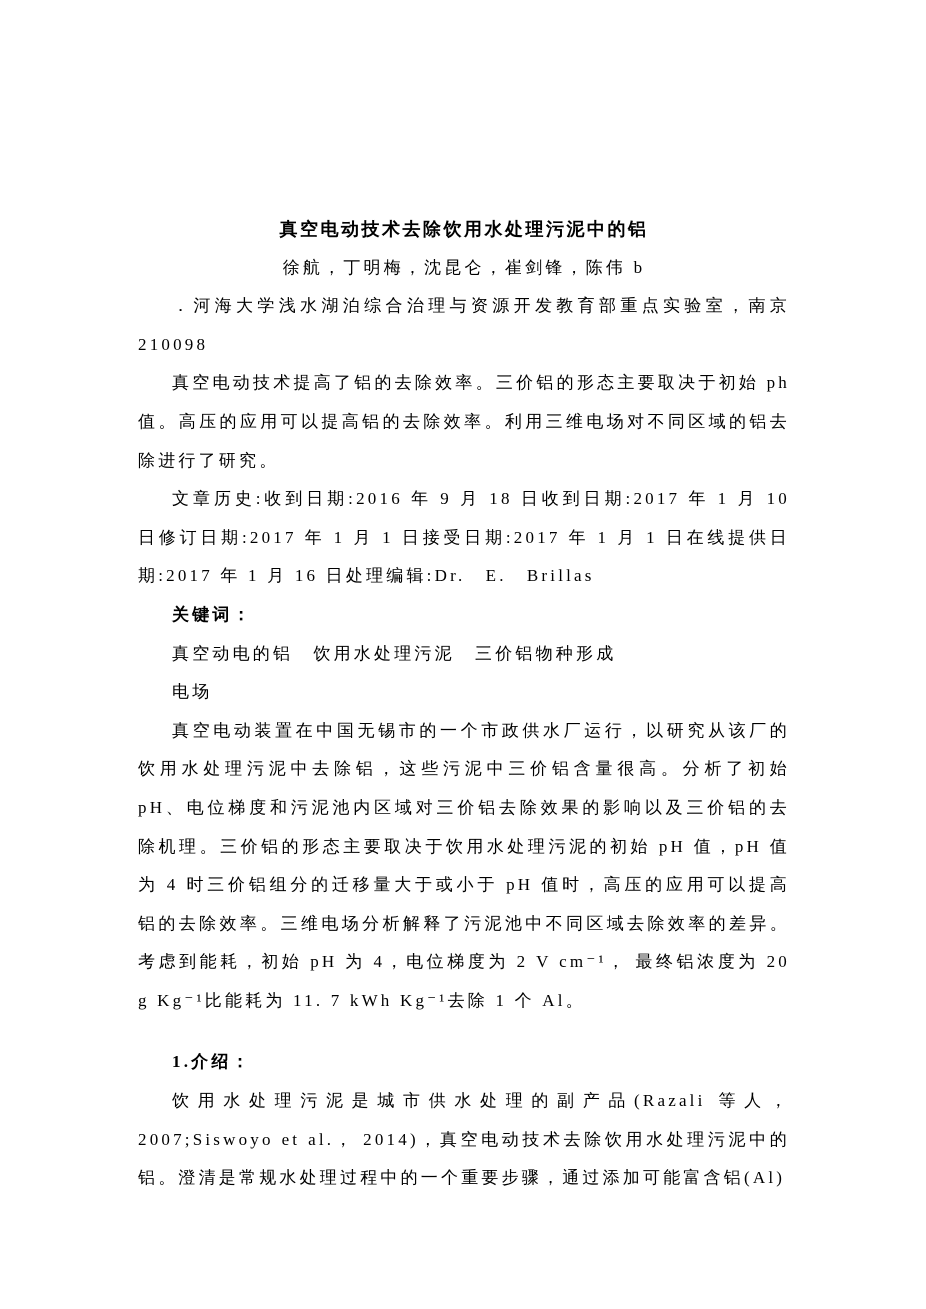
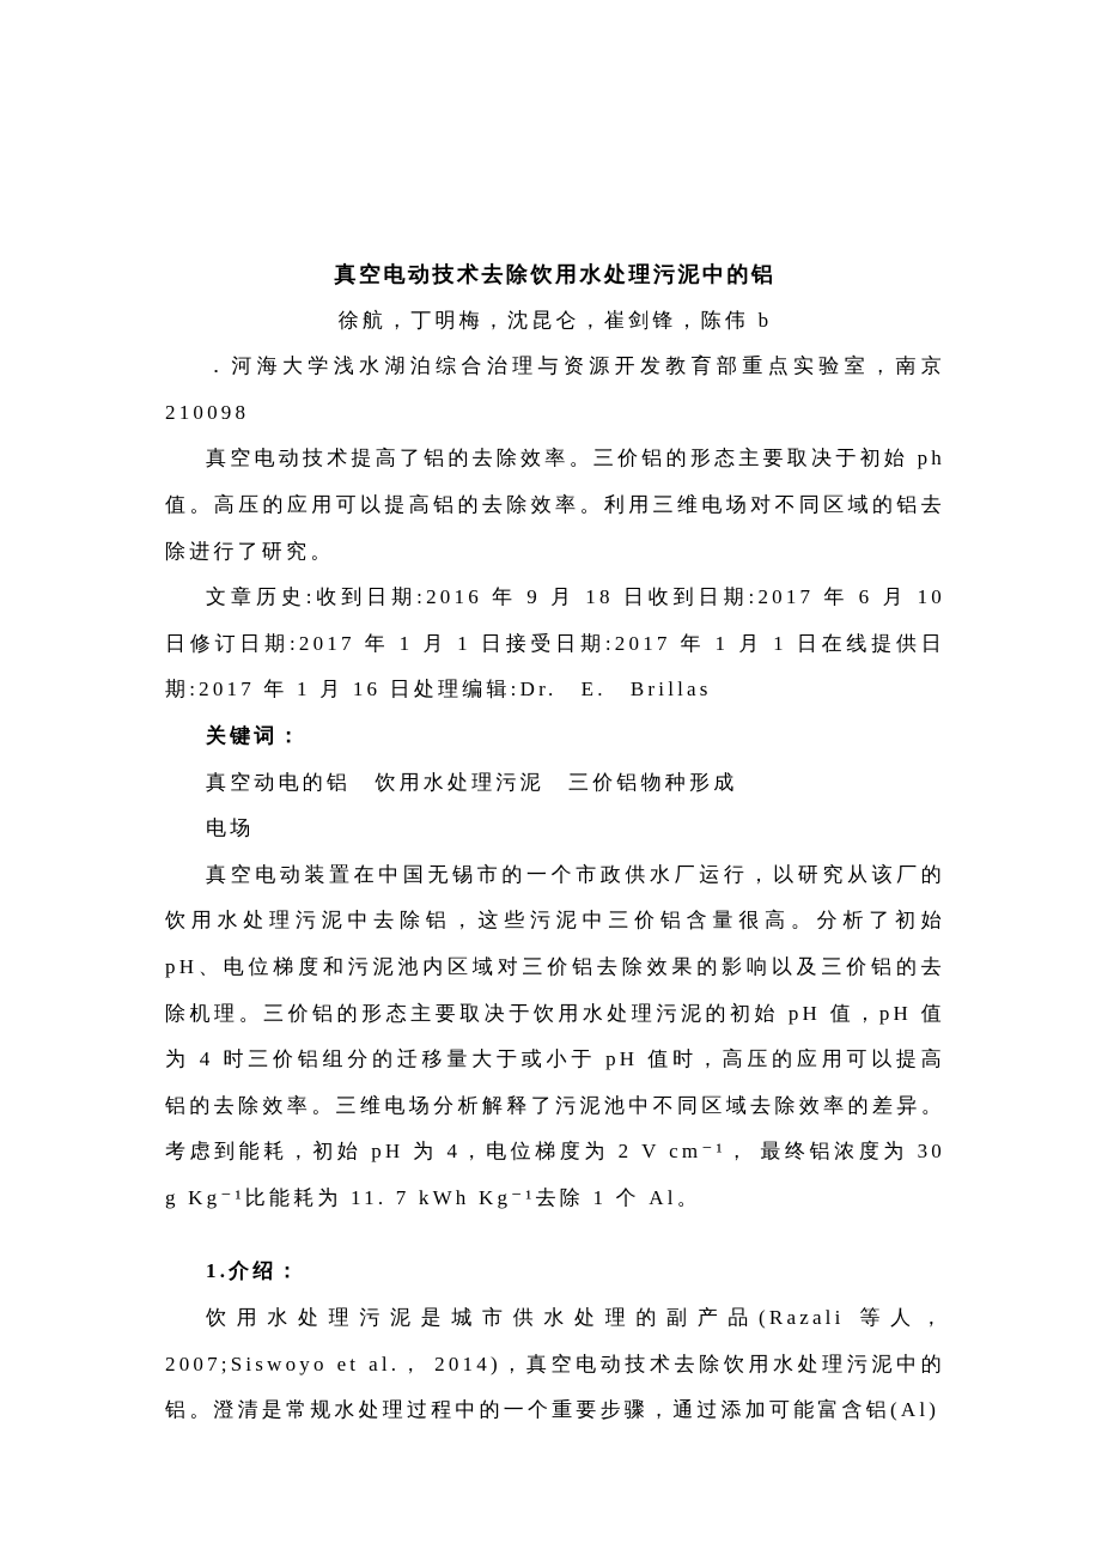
  真空电动技术去除饮用水处理污泥中的铝
  徐航，丁明梅，沈昆仑，崔剑锋，陈伟 b
  ．河海大学浅水湖泊综合治理与资源开发教育部重点实验室，南京 210098
  真空电动技术提高了铝的去除效率。三价铝的形态主要取决于初始 ph 值。高压的应用可以提高铝的去除效率。利用三维电场对不同区域的铝去除进行了研究。
- 文章历史:收到日期:2016 年 9 月 18 日收到日期:2017 年 1 月 10 日修订日期:2017 年 1 月 1 日接受日期:2017 年 1 月 1 日在线提供日期:2017 年 1 月 16 日处理编辑:Dr. E. Brillas
+ 文章历史:收到日期:2016 年 9 月 18 日收到日期:2017 年 6 月 10 日修订日期:2017 年 1 月 1 日接受日期:2017 年 1 月 1 日在线提供日期:2017 年 1 月 16 日处理编辑:Dr. E. Brillas
  关键词：
  真空动电的铝 饮用水处理污泥 三价铝物种形成
  电场
- 真空电动装置在中国无锡市的一个市政供水厂运行，以研究从该厂的饮用水处理污泥中去除铝，这些污泥中三价铝含量很高。分析了初始 pH、电位梯度和污泥池内区域对三价铝去除效果的影响以及三价铝的去除机理。三价铝的形态主要取决于饮用水处理污泥的初始 pH 值，pH 值为 4 时三价铝组分的迁移量大于或小于 pH 值时，高压的应用可以提高铝的去除效率。三维电场分析解释了污泥池中不同区域去除效率的差异。考虑到能耗，初始 pH 为 4，电位梯度为 2 V cm⁻¹， 最终铝浓度为 20 g Kg⁻¹比能耗为 11. 7 kWh Kg⁻¹去除 1 个 Al。
+ 真空电动装置在中国无锡市的一个市政供水厂运行，以研究从该厂的饮用水处理污泥中去除铝，这些污泥中三价铝含量很高。分析了初始 pH、电位梯度和污泥池内区域对三价铝去除效果的影响以及三价铝的去除机理。三价铝的形态主要取决于饮用水处理污泥的初始 pH 值，pH 值为 4 时三价铝组分的迁移量大于或小于 pH 值时，高压的应用可以提高铝的去除效率。三维电场分析解释了污泥池中不同区域去除效率的差异。考虑到能耗，初始 pH 为 4，电位梯度为 2 V cm⁻¹， 最终铝浓度为 30 g Kg⁻¹比能耗为 11. 7 kWh Kg⁻¹去除 1 个 Al。
  1.介绍：
  饮用水处理污泥是城市供水处理的副产品(Razali 等人，2007;Siswoyo et al.， 2014)，真空电动技术去除饮用水处理污泥中的铝。澄清是常规水处理过程中的一个重要步骤，通过添加可能富含铝(Al)
